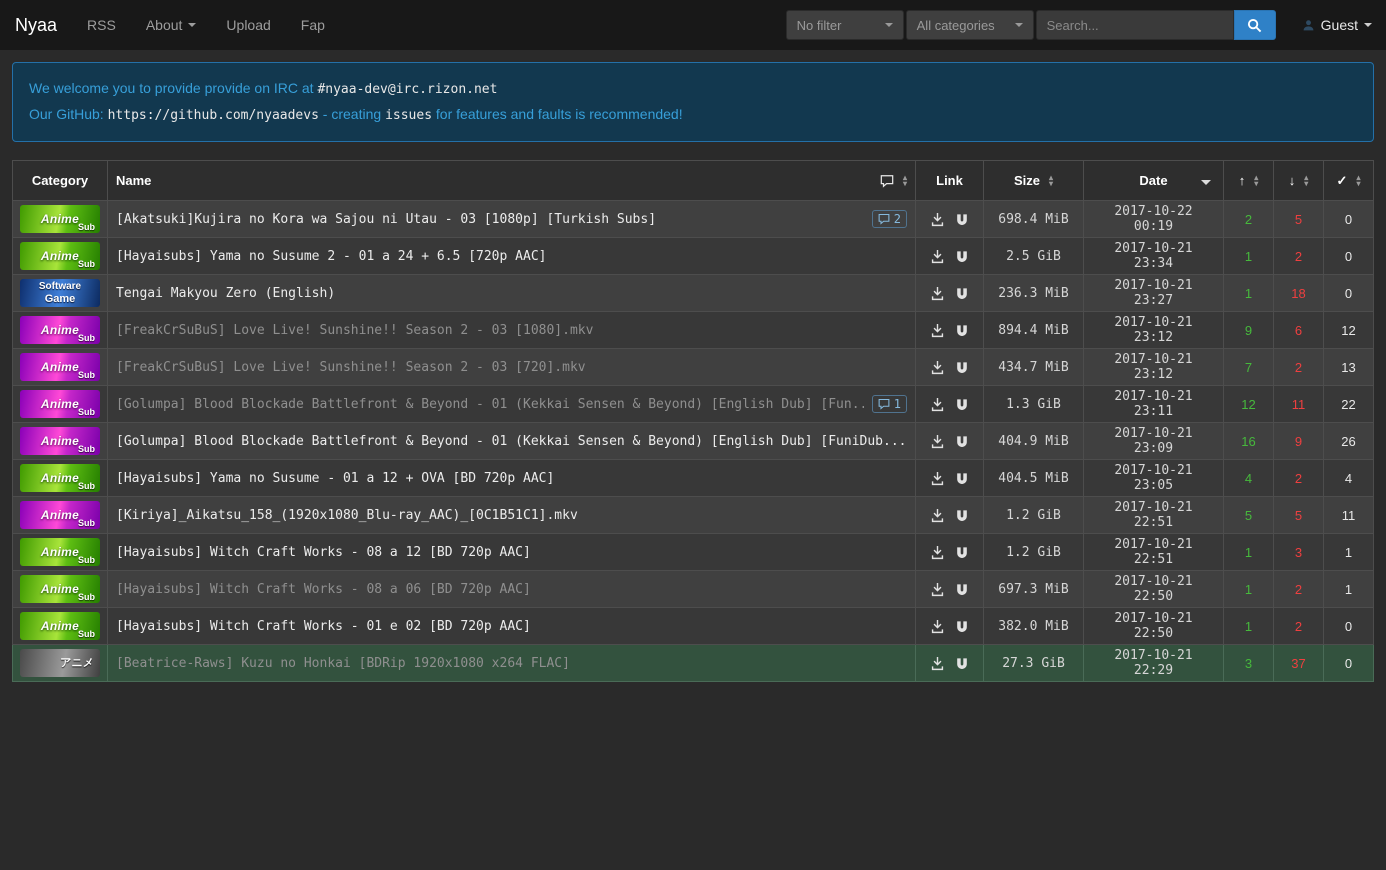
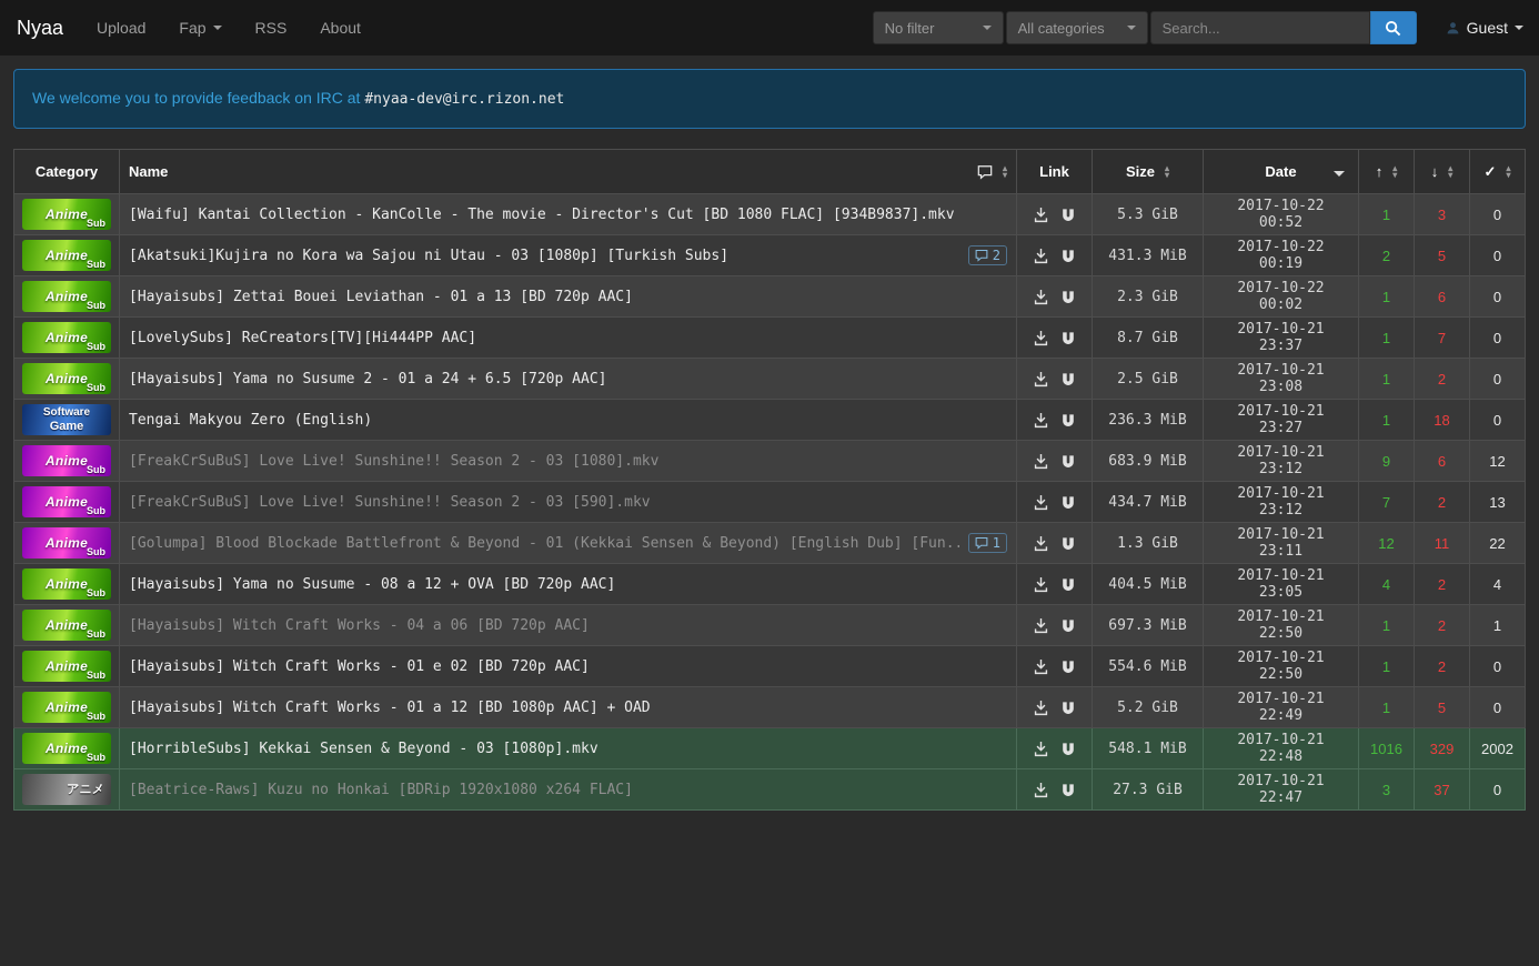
  Nyaa
- RSS
+ Upload
- About
+ Fap
- Upload
+ RSS
- Fap
+ About
  No filter
  All categories
  Search...
  Guest
- We welcome you to provide provide on IRC at #nyaa-dev@irc.rizon.net
+ We welcome you to provide feedback on IRC at #nyaa-dev@irc.rizon.net
- Our GitHub: https://github.com/nyaadevs - creating issues for features and faults is recommended!
  Category	Name ▴▾	Link	Size ▴▾	Date	↑ ▴▾	↓ ▴▾	✓ ▴▾
+ AnimeSub	[Waifu] Kantai Collection - KanColle - The movie - Director's Cut [BD 1080 FLAC] [934B9837].mkv		5.3 GiB	2017-10-22 00:52	1	3	0
- AnimeSub	[Akatsuki]Kujira no Kora wa Sajou ni Utau - 03 [1080p] [Turkish Subs] 2		698.4 MiB	2017-10-22 00:19	2	5	0
+ AnimeSub	[Akatsuki]Kujira no Kora wa Sajou ni Utau - 03 [1080p] [Turkish Subs] 2		431.3 MiB	2017-10-22 00:19	2	5	0
+ AnimeSub	[Hayaisubs] Zettai Bouei Leviathan - 01 a 13 [BD 720p AAC]		2.3 GiB	2017-10-22 00:02	1	6	0
+ AnimeSub	[LovelySubs] ReCreators[TV][Hi444PP AAC]		8.7 GiB	2017-10-21 23:37	1	7	0
- AnimeSub	[Hayaisubs] Yama no Susume 2 - 01 a 24 + 6.5 [720p AAC]		2.5 GiB	2017-10-21 23:34	1	2	0
+ AnimeSub	[Hayaisubs] Yama no Susume 2 - 01 a 24 + 6.5 [720p AAC]		2.5 GiB	2017-10-21 23:08	1	2	0
  SoftwareGame	Tengai Makyou Zero (English)		236.3 MiB	2017-10-21 23:27	1	18	0
- AnimeSub	[FreakCrSuBuS] Love Live! Sunshine!! Season 2 - 03 [1080].mkv		894.4 MiB	2017-10-21 23:12	9	6	12
+ AnimeSub	[FreakCrSuBuS] Love Live! Sunshine!! Season 2 - 03 [1080].mkv		683.9 MiB	2017-10-21 23:12	9	6	12
- AnimeSub	[FreakCrSuBuS] Love Live! Sunshine!! Season 2 - 03 [720].mkv		434.7 MiB	2017-10-21 23:12	7	2	13
+ AnimeSub	[FreakCrSuBuS] Love Live! Sunshine!! Season 2 - 03 [590].mkv		434.7 MiB	2017-10-21 23:12	7	2	13
  AnimeSub	[Golumpa] Blood Blockade Battlefront & Beyond - 01 (Kekkai Sensen & Beyond) [English Dub] [Fun.. 1		1.3 GiB	2017-10-21 23:11	12	11	22
- AnimeSub	[Golumpa] Blood Blockade Battlefront & Beyond - 01 (Kekkai Sensen & Beyond) [English Dub] [FuniDub...		404.9 MiB	2017-10-21 23:09	16	9	26
- AnimeSub	[Hayaisubs] Yama no Susume - 01 a 12 + OVA [BD 720p AAC]		404.5 MiB	2017-10-21 23:05	4	2	4
+ AnimeSub	[Hayaisubs] Yama no Susume - 08 a 12 + OVA [BD 720p AAC]		404.5 MiB	2017-10-21 23:05	4	2	4
- AnimeSub	[Kiriya]_Aikatsu_158_(1920x1080_Blu-ray_AAC)_[0C1B51C1].mkv		1.2 GiB	2017-10-21 22:51	5	5	11
- AnimeSub	[Hayaisubs] Witch Craft Works - 08 a 12 [BD 720p AAC]		1.2 GiB	2017-10-21 22:51	1	3	1
- AnimeSub	[Hayaisubs] Witch Craft Works - 08 a 06 [BD 720p AAC]		697.3 MiB	2017-10-21 22:50	1	2	1
+ AnimeSub	[Hayaisubs] Witch Craft Works - 04 a 06 [BD 720p AAC]		697.3 MiB	2017-10-21 22:50	1	2	1
- AnimeSub	[Hayaisubs] Witch Craft Works - 01 e 02 [BD 720p AAC]		382.0 MiB	2017-10-21 22:50	1	2	0
+ AnimeSub	[Hayaisubs] Witch Craft Works - 01 e 02 [BD 720p AAC]		554.6 MiB	2017-10-21 22:50	1	2	0
+ AnimeSub	[Hayaisubs] Witch Craft Works - 01 a 12 [BD 1080p AAC] + OAD		5.2 GiB	2017-10-21 22:49	1	5	0
+ AnimeSub	[HorribleSubs] Kekkai Sensen & Beyond - 03 [1080p].mkv		548.1 MiB	2017-10-21 22:48	1016	329	2002
- アニメ	[Beatrice-Raws] Kuzu no Honkai [BDRip 1920x1080 x264 FLAC]		27.3 GiB	2017-10-21 22:29	3	37	0
+ アニメ	[Beatrice-Raws] Kuzu no Honkai [BDRip 1920x1080 x264 FLAC]		27.3 GiB	2017-10-21 22:47	3	37	0
